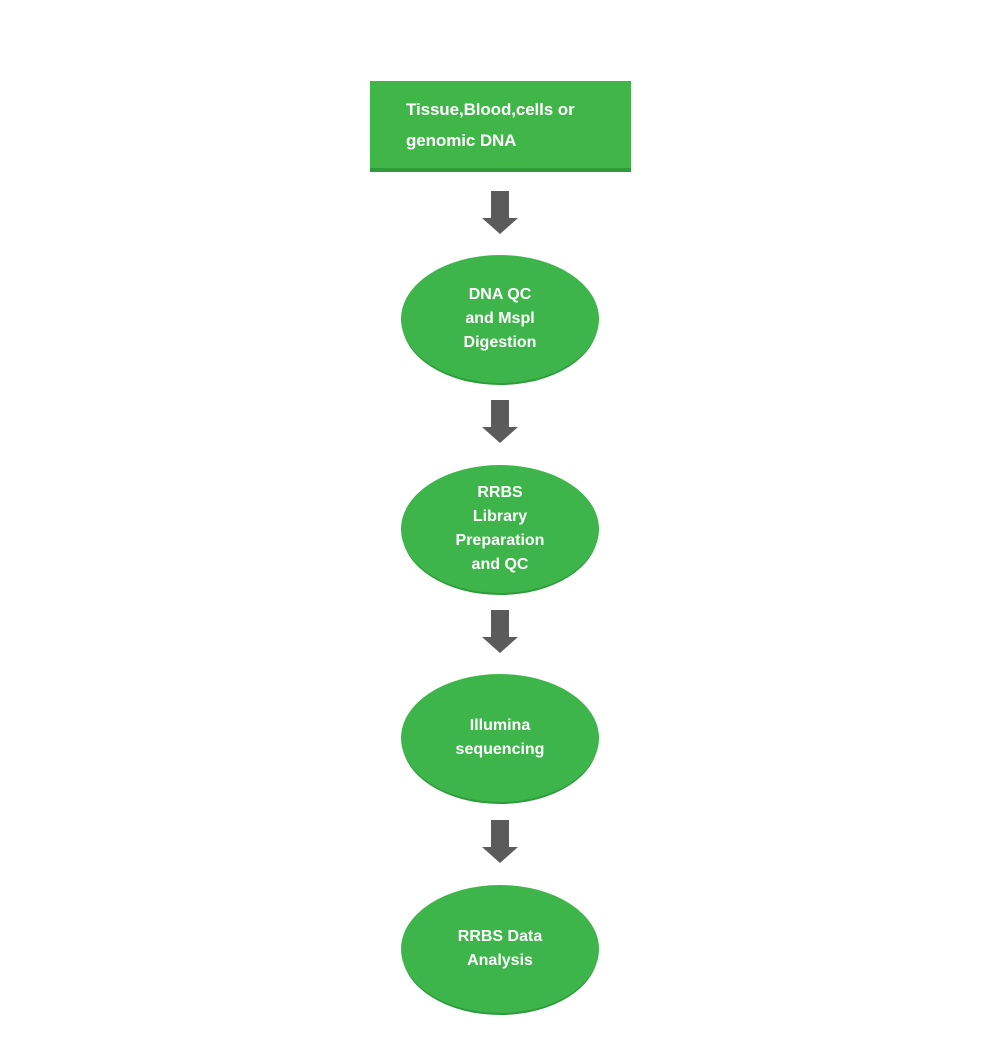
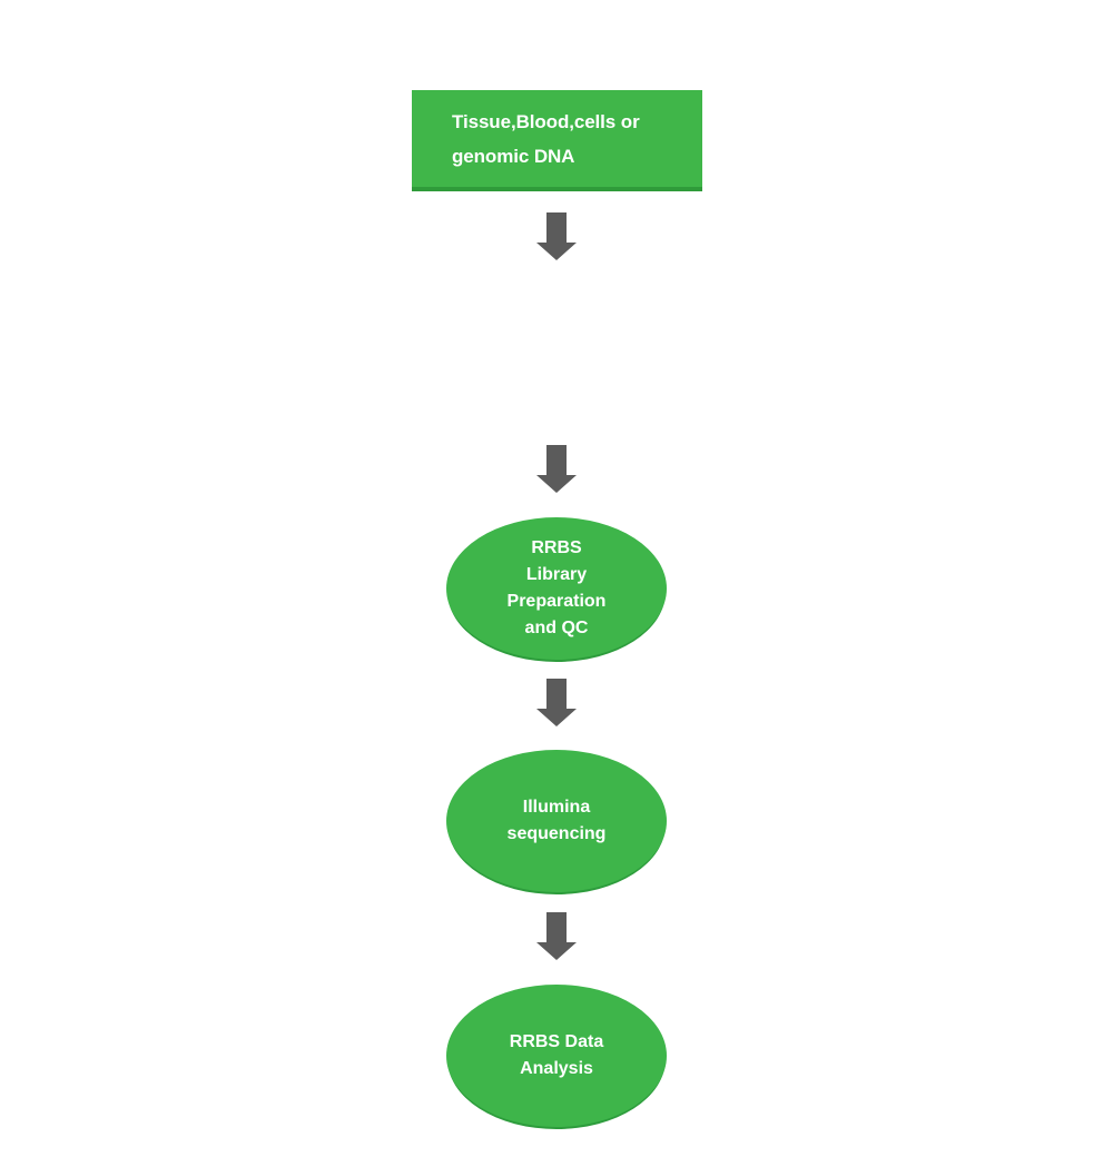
  Tissue,Blood,cells or
  genomic DNA
- DNA QC
- and Mspl
- Digestion
  RRBS
  Library
  Preparation
  and QC
  Illumina
  sequencing
  RRBS Data
  Analysis
